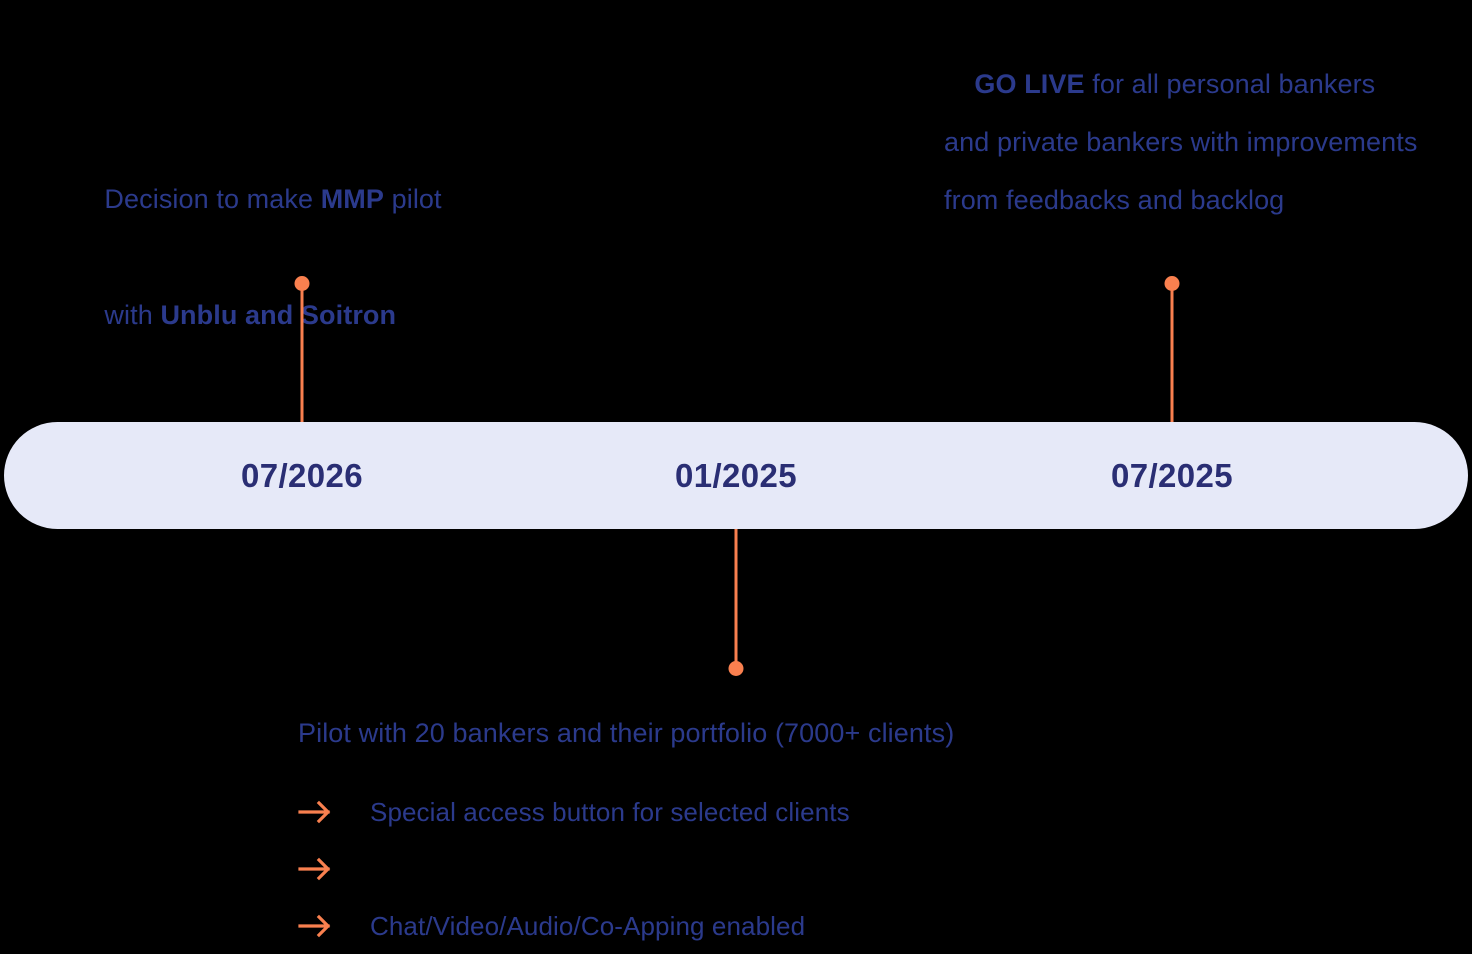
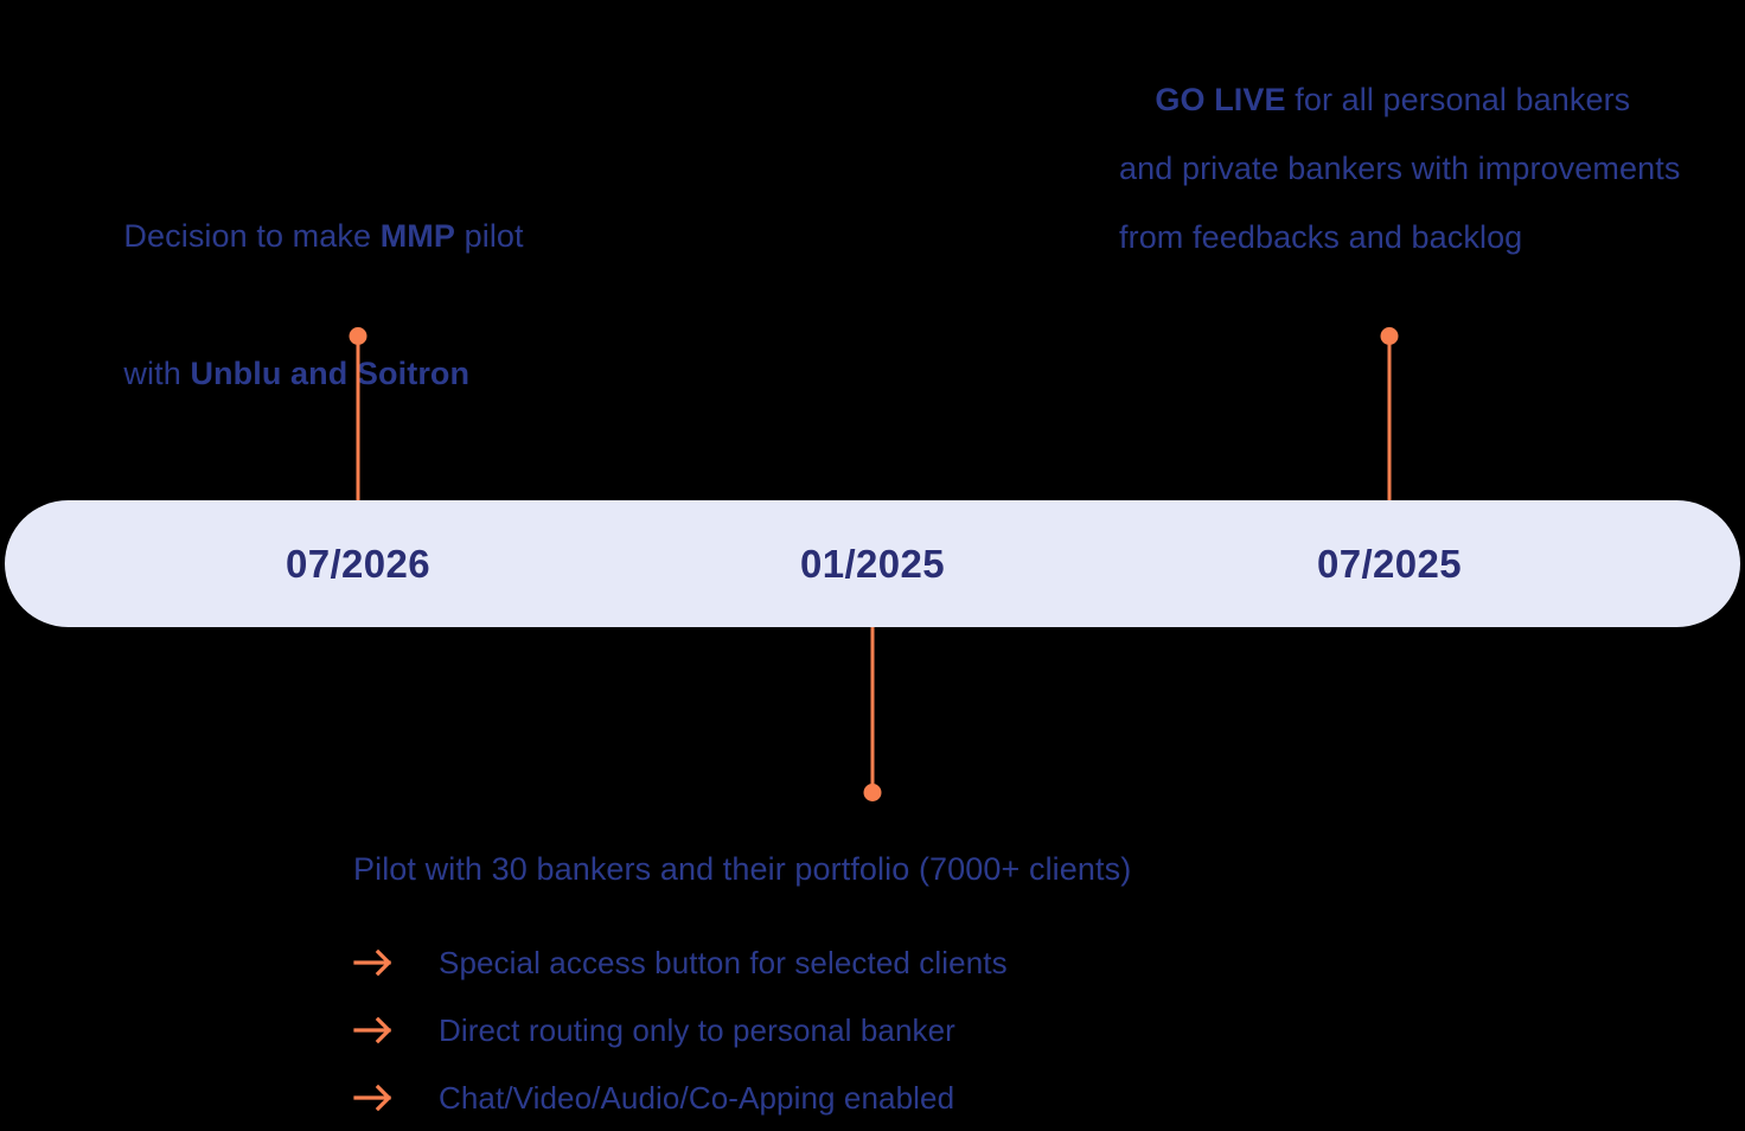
  Decision to make MMP pilot
  with Unblu and Soitron
  GO LIVE for all personal bankers and private bankers with improvements from feedbacks and backlog
  07/2026
  01/2025
  07/2025
- Pilot with 20 bankers and their portfolio (7000+ clients)
+ Pilot with 30 bankers and their portfolio (7000+ clients)
  Special access button for selected clients
+ Direct routing only to personal banker
  Chat/Video/Audio/Co-Apping enabled
